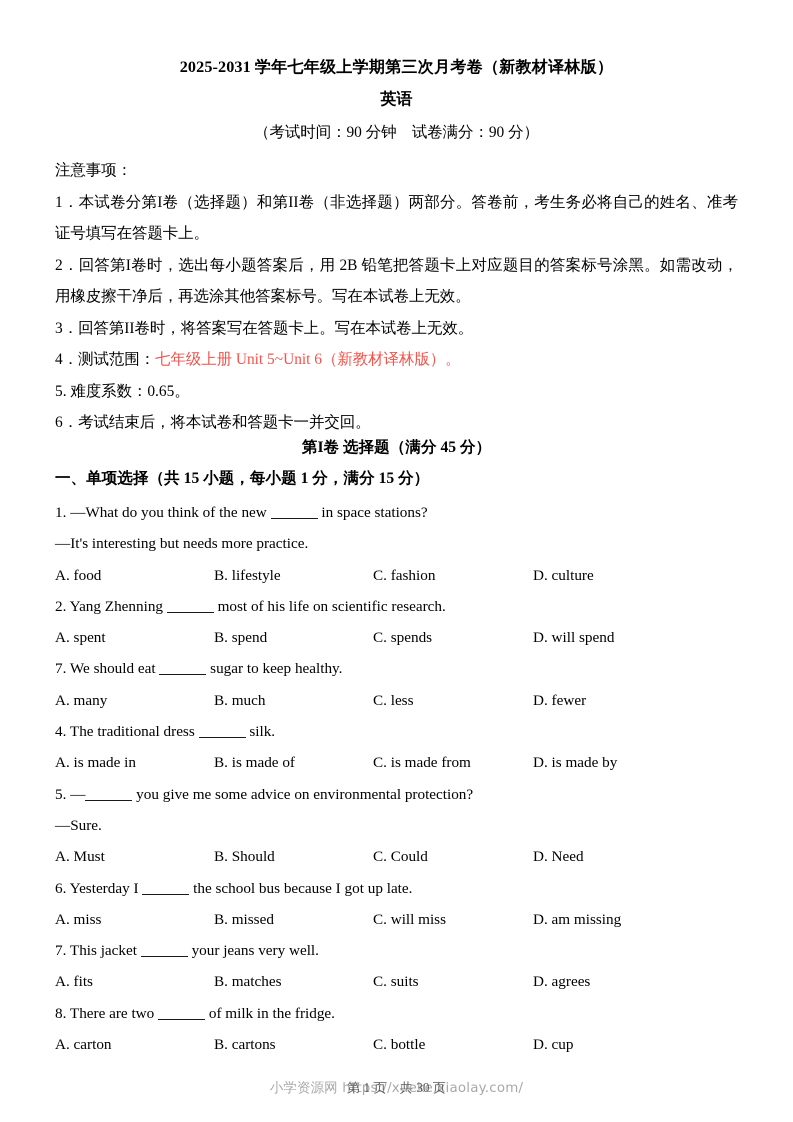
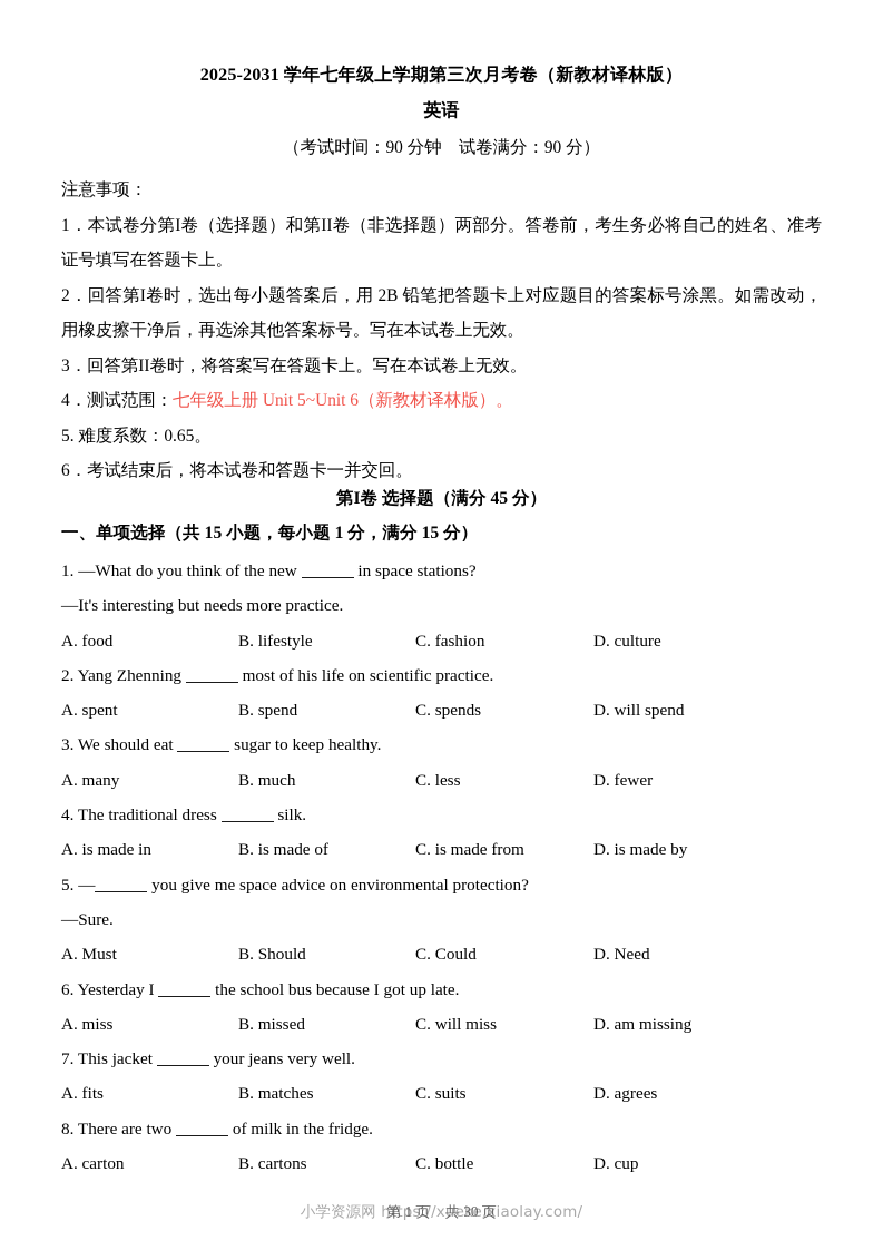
  2025-2031 学年七年级上学期第三次月考卷（新教材译林版）
  英语
  （考试时间：90 分钟 试卷满分：90 分）
  注意事项：
  1．本试卷分第I卷（选择题）和第II卷（非选择题）两部分。答卷前，考生务必将自己的姓名、准考证号填写在答题卡上。
  2．回答第I卷时，选出每小题答案后，用 2B 铅笔把答题卡上对应题目的答案标号涂黑。如需改动，用橡皮擦干净后，再选涂其他答案标号。写在本试卷上无效。
  3．回答第II卷时，将答案写在答题卡上。写在本试卷上无效。
  4．测试范围：七年级上册 Unit 5~Unit 6（新教材译林版）。
  5. 难度系数：0.65。
  6．考试结束后，将本试卷和答题卡一并交回。
  第I卷 选择题（满分 45 分）
  一、单项选择（共 15 小题，每小题 1 分，满分 15 分）
  1. —What do you think of the new in space stations?
  —It's interesting but needs more practice.
  A. food
  B. lifestyle
  C. fashion
  D. culture
- 2. Yang Zhenning most of his life on scientific research.
+ 2. Yang Zhenning most of his life on scientific practice.
  A. spent
  B. spend
  C. spends
  D. will spend
- 7. We should eat sugar to keep healthy.
+ 3. We should eat sugar to keep healthy.
  A. many
  B. much
  C. less
  D. fewer
  4. The traditional dress silk.
  A. is made in
  B. is made of
  C. is made from
  D. is made by
- 5. — you give me some advice on environmental protection?
+ 5. — you give me space advice on environmental protection?
  —Sure.
  A. Must
  B. Should
  C. Could
  D. Need
  6. Yesterday I the school bus because I got up late.
  A. miss
  B. missed
  C. will miss
  D. am missing
  7. This jacket your jeans very well.
  A. fits
  B. matches
  C. suits
  D. agrees
  8. There are two of milk in the fridge.
  A. carton
  B. cartons
  C. bottle
  D. cup
  小学资源网 https://xueke.xiaolay.com/
  第 1 页 共 30 页
